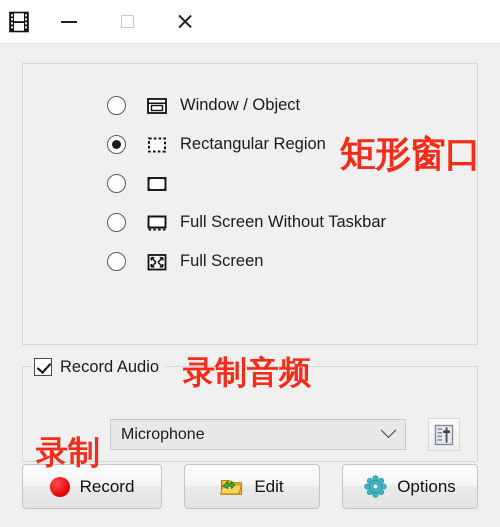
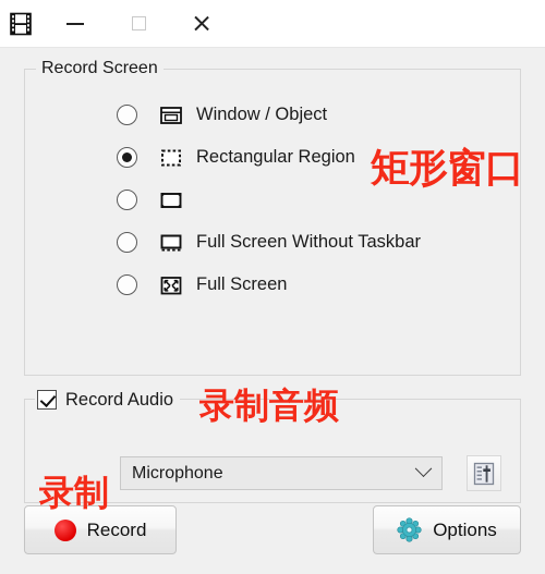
+ Record Screen
  Window / Object
  Rectangular Region
  Full Screen Without Taskbar
  Full Screen
  Record Audio
  Microphone
  Record
- Edit
  Options
  矩形窗口
  录制音频
  录制
